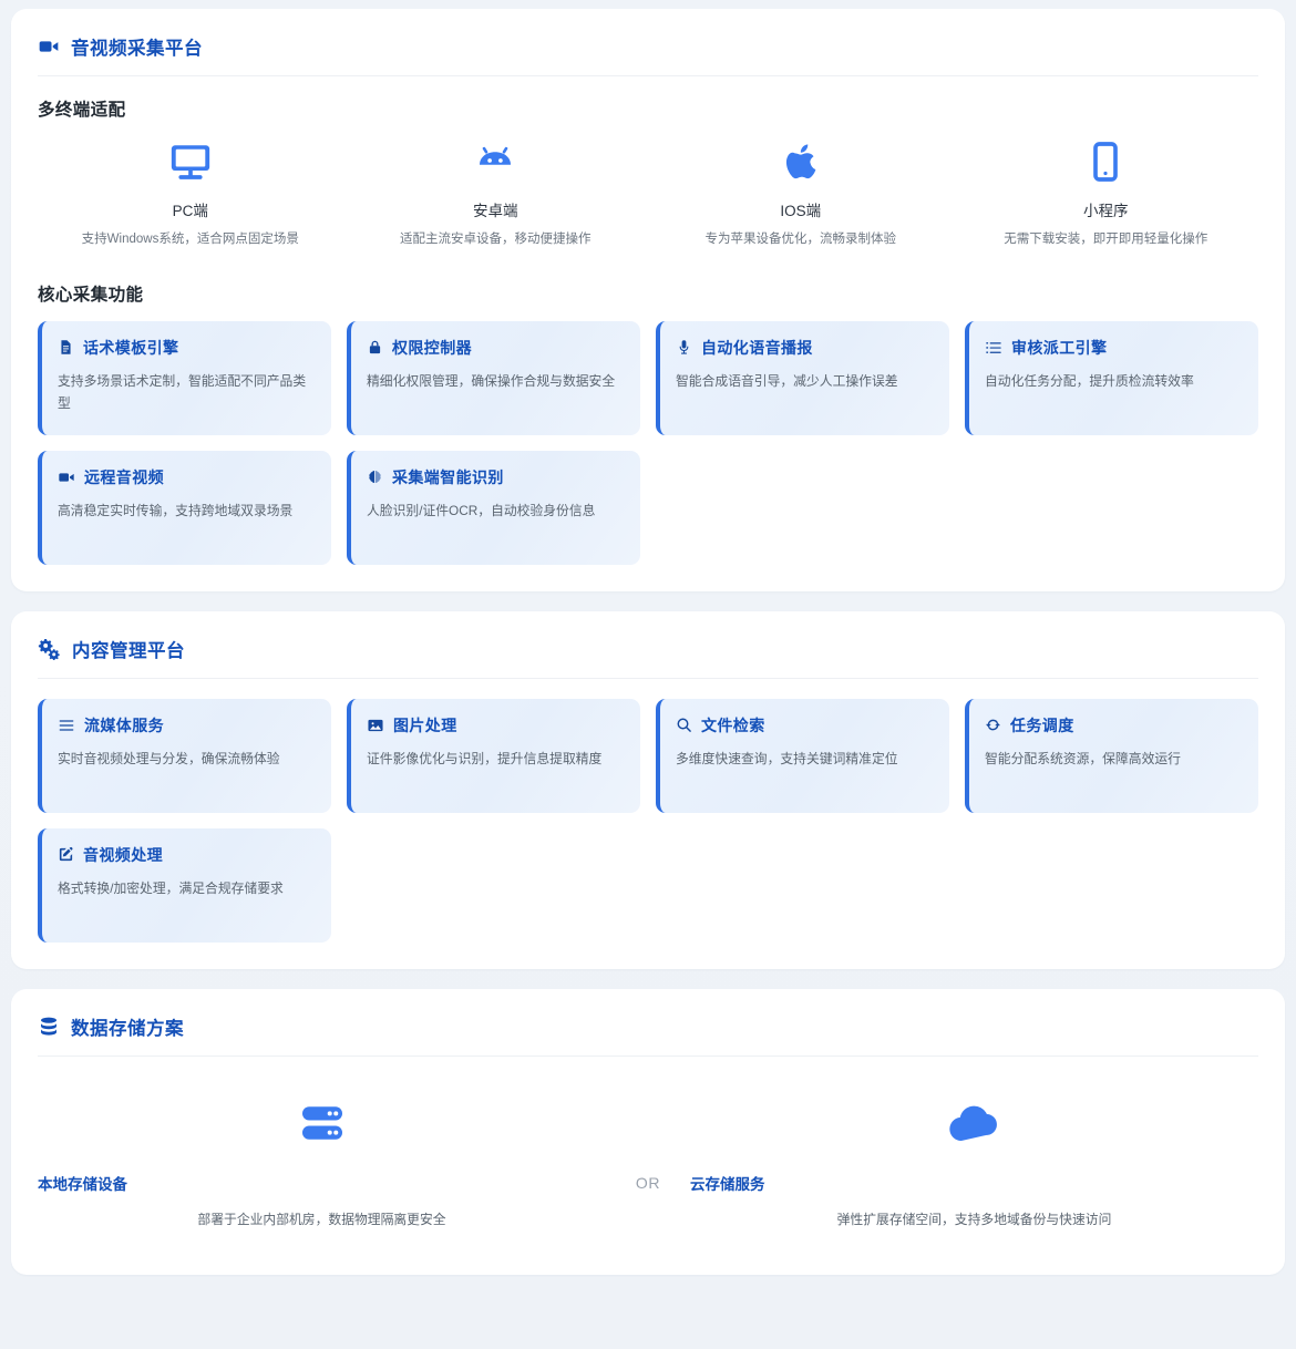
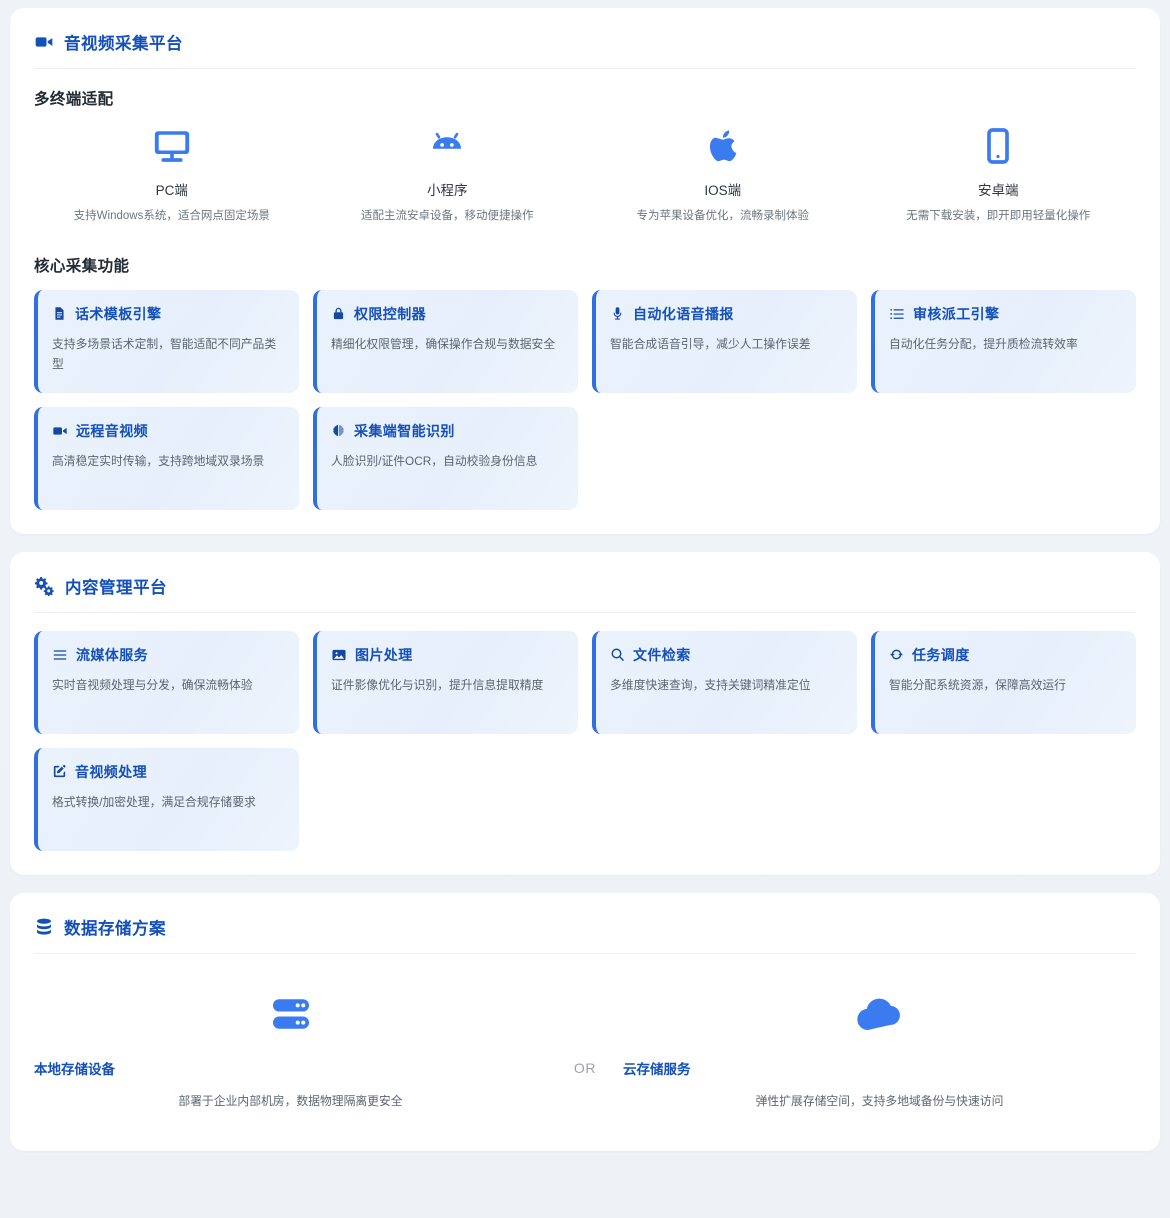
  音视频采集平台
  多终端适配
  PC端
  支持Windows系统，适合网点固定场景
- 安卓端
+ 小程序
  适配主流安卓设备，移动便捷操作
  IOS端
  专为苹果设备优化，流畅录制体验
- 小程序
+ 安卓端
  无需下载安装，即开即用轻量化操作
  核心采集功能
  话术模板引擎
  支持多场景话术定制，智能适配不同产品类型
  权限控制器
  精细化权限管理，确保操作合规与数据安全
  自动化语音播报
  智能合成语音引导，减少人工操作误差
  审核派工引擎
  自动化任务分配，提升质检流转效率
  远程音视频
  高清稳定实时传输，支持跨地域双录场景
  采集端智能识别
  人脸识别/证件OCR，自动校验身份信息
  内容管理平台
  流媒体服务
  实时音视频处理与分发，确保流畅体验
  图片处理
  证件影像优化与识别，提升信息提取精度
  文件检索
  多维度快速查询，支持关键词精准定位
  任务调度
  智能分配系统资源，保障高效运行
  音视频处理
  格式转换/加密处理，满足合规存储要求
  数据存储方案
  本地存储设备
  部署于企业内部机房，数据物理隔离更安全
  OR
  云存储服务
  弹性扩展存储空间，支持多地域备份与快速访问
